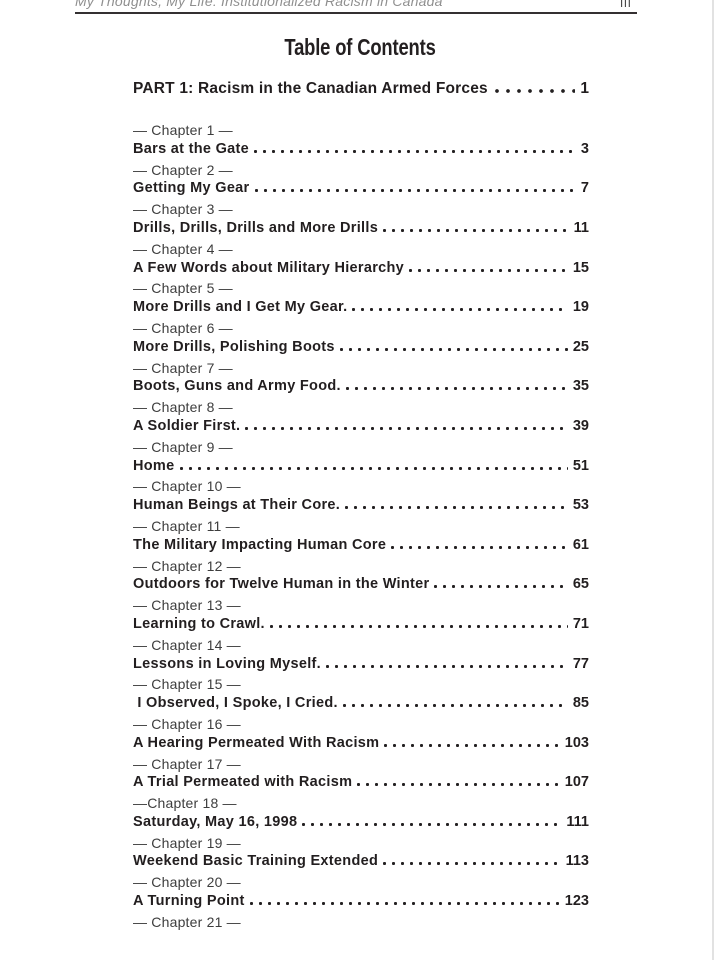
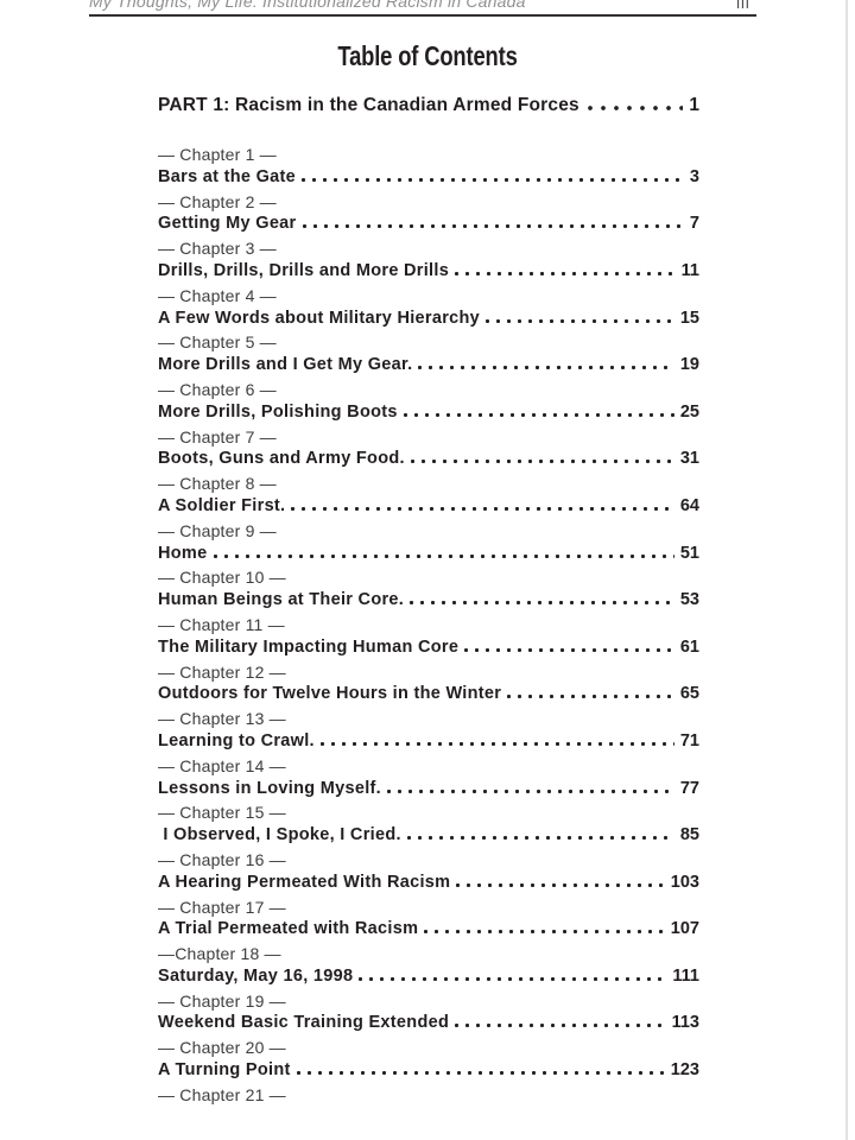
  My Thoughts, My Life: Institutionalized Racism in Canada
  iii
  Table of Contents
  PART 1: Racism in the Canadian Armed Forces
  1
  — Chapter 1 —
  Bars at the Gate
  3
  — Chapter 2 —
  Getting My Gear
  7
  — Chapter 3 —
  Drills, Drills, Drills and More Drills
  11
  — Chapter 4 —
  A Few Words about Military Hierarchy
  15
  — Chapter 5 —
  More Drills and I Get My Gear.
  19
  — Chapter 6 —
  More Drills, Polishing Boots
  25
  — Chapter 7 —
  Boots, Guns and Army Food.
- 35
+ 31
  — Chapter 8 —
  A Soldier First.
- 39
+ 64
  — Chapter 9 —
  Home
  51
  — Chapter 10 —
  Human Beings at Their Core.
  53
  — Chapter 11 —
  The Military Impacting Human Core
  61
  — Chapter 12 —
- Outdoors for Twelve Human in the Winter
+ Outdoors for Twelve Hours in the Winter
  65
  — Chapter 13 —
  Learning to Crawl.
  71
  — Chapter 14 —
  Lessons in Loving Myself.
  77
  — Chapter 15 —
  I Observed, I Spoke, I Cried.
  85
  — Chapter 16 —
  A Hearing Permeated With Racism
  103
  — Chapter 17 —
  A Trial Permeated with Racism
  107
  —Chapter 18 —
  Saturday, May 16, 1998
  111
  — Chapter 19 —
  Weekend Basic Training Extended
  113
  — Chapter 20 —
  A Turning Point
  123
  — Chapter 21 —
